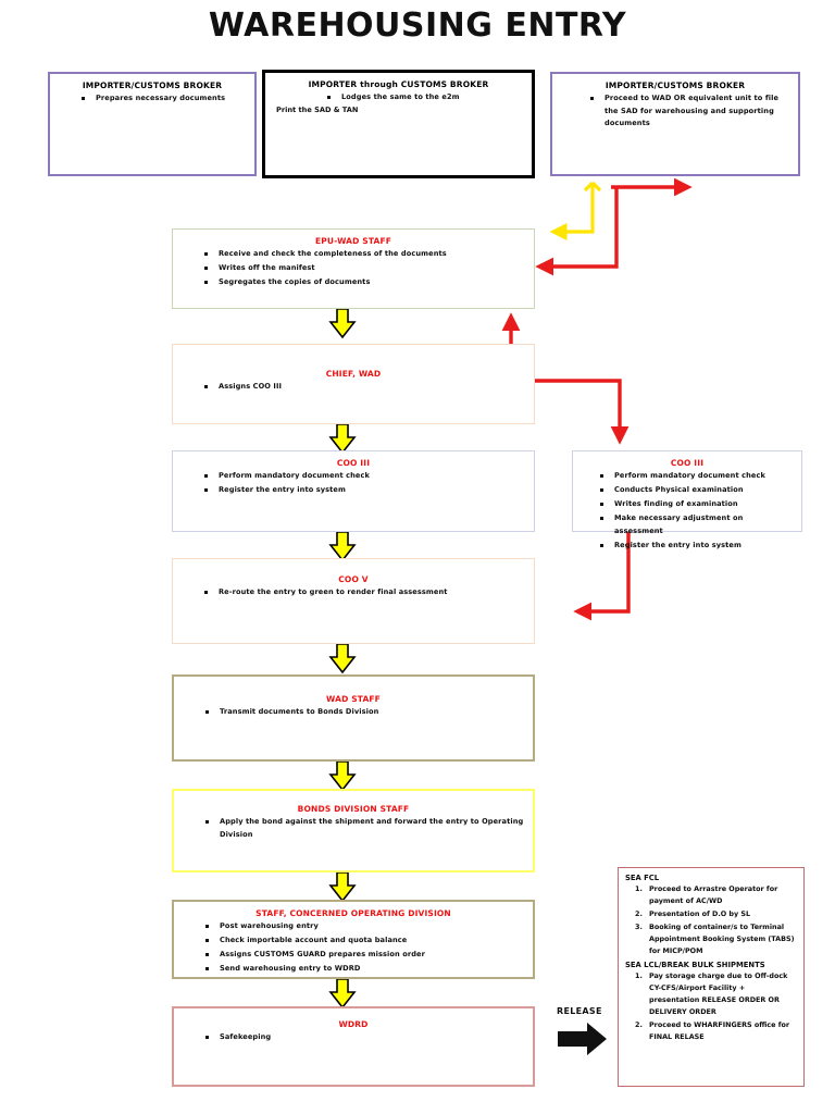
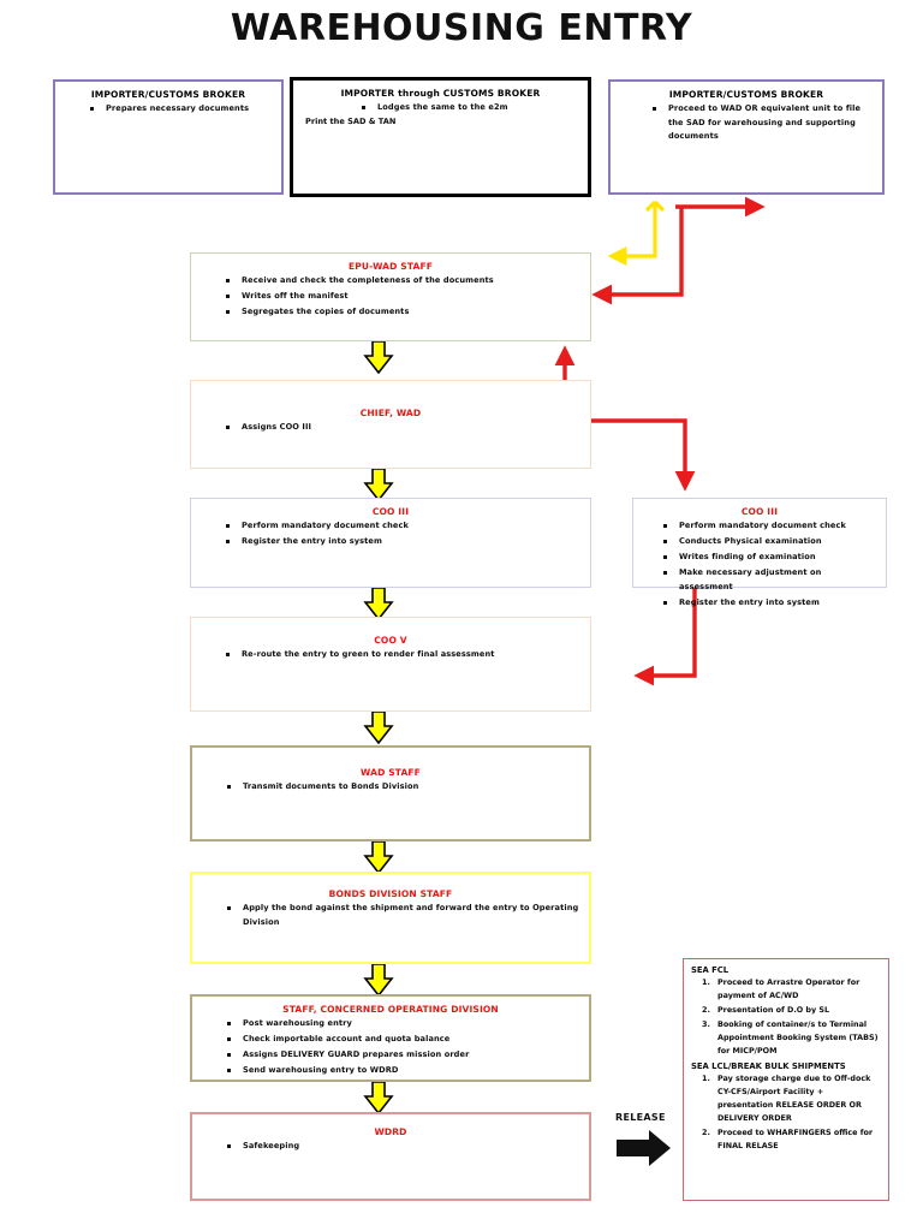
  WAREHOUSING ENTRY
  IMPORTER/CUSTOMS BROKER
  Prepares necessary documents
  IMPORTER through CUSTOMS BROKER
  Lodges the same to the e2m
  Print the SAD & TAN
  IMPORTER/CUSTOMS BROKER
  Proceed to WAD OR equivalent unit to file the SAD for warehousing and supporting documents
  EPU-WAD STAFF
  Receive and check the completeness of the documents
  Writes off the manifest
  Segregates the copies of documents
  CHIEF, WAD
  Assigns COO III
  COO III
  Perform mandatory document check
  Register the entry into system
  COO III
  Perform mandatory document check
  Conducts Physical examination
  Writes finding of examination
  Make necessary adjustment on assessment
  Register the entry into system
  COO V
  Re-route the entry to green to render final assessment
  WAD STAFF
  Transmit documents to Bonds Division
  BONDS DIVISION STAFF
  Apply the bond against the shipment and forward the entry to Operating Division
  STAFF, CONCERNED OPERATING DIVISION
  Post warehousing entry
  Check importable account and quota balance
- Assigns CUSTOMS GUARD prepares mission order
+ Assigns DELIVERY GUARD prepares mission order
  Send warehousing entry to WDRD
  WDRD
  Safekeeping
  RELEASE
  SEA FCL
  Proceed to Arrastre Operator for payment of AC/WD
  Presentation of D.O by SL
  Booking of container/s to Terminal Appointment Booking System (TABS) for MICP/POM
  SEA LCL/BREAK BULK SHIPMENTS
  Pay storage charge due to Off-dock CY-CFS/Airport Facility + presentation RELEASE ORDER OR DELIVERY ORDER
  Proceed to WHARFINGERS office for FINAL RELASE
